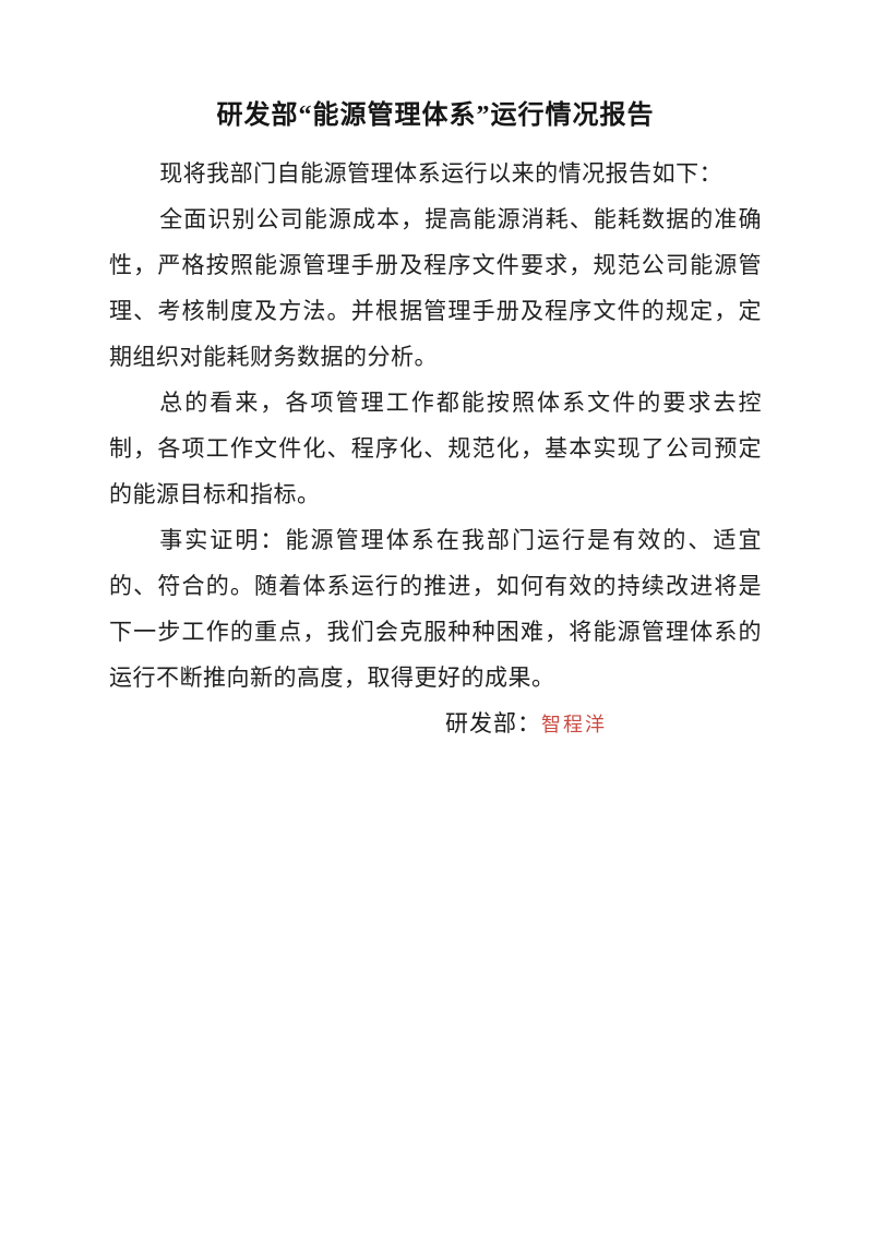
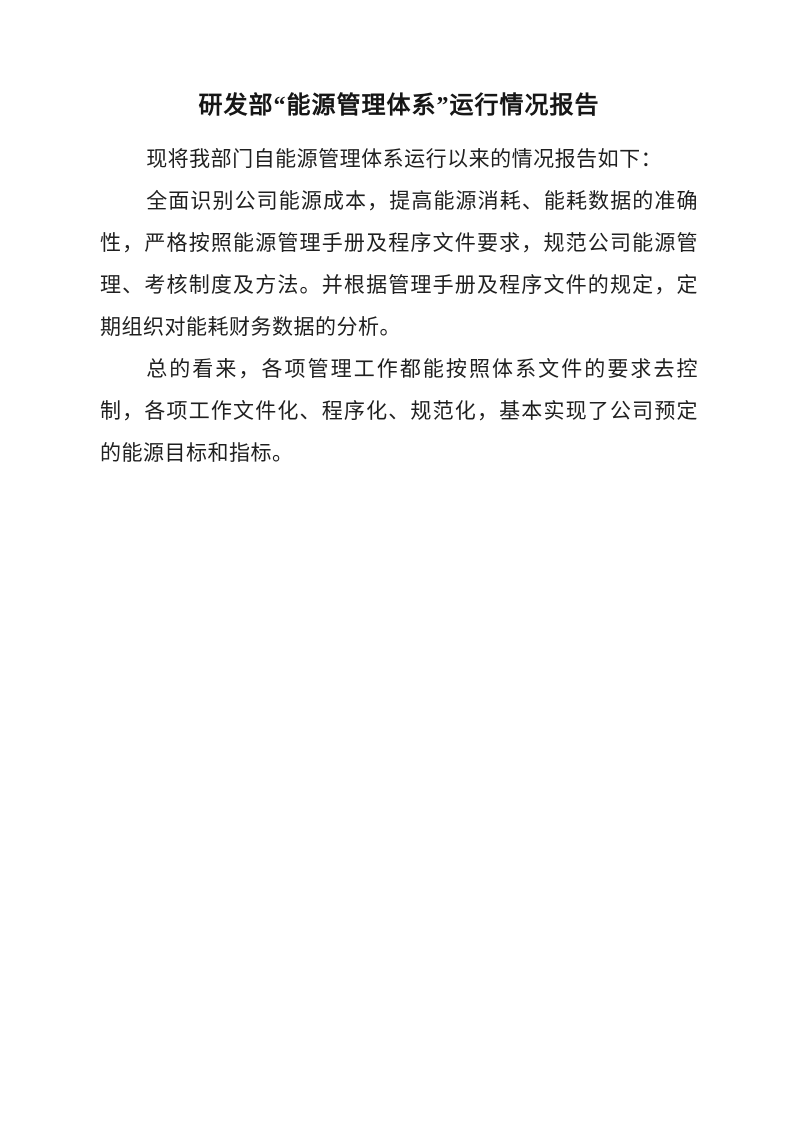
  研发部“能源管理体系”运行情况报告
  现将我部门自能源管理体系运行以来的情况报告如下：
  全面识别公司能源成本，提高能源消耗、能耗数据的准确性，严格按照能源管理手册及程序文件要求，规范公司能源管理、考核制度及方法。并根据管理手册及程序文件的规定，定期组织对能耗财务数据的分析。
  总的看来，各项管理工作都能按照体系文件的要求去控制，各项工作文件化、程序化、规范化，基本实现了公司预定的能源目标和指标。
- 事实证明：能源管理体系在我部门运行是有效的、适宜的、符合的。随着体系运行的推进，如何有效的持续改进将是下一步工作的重点，我们会克服种种困难，将能源管理体系的运行不断推向新的高度，取得更好的成果。
- 研发部：智程洋
